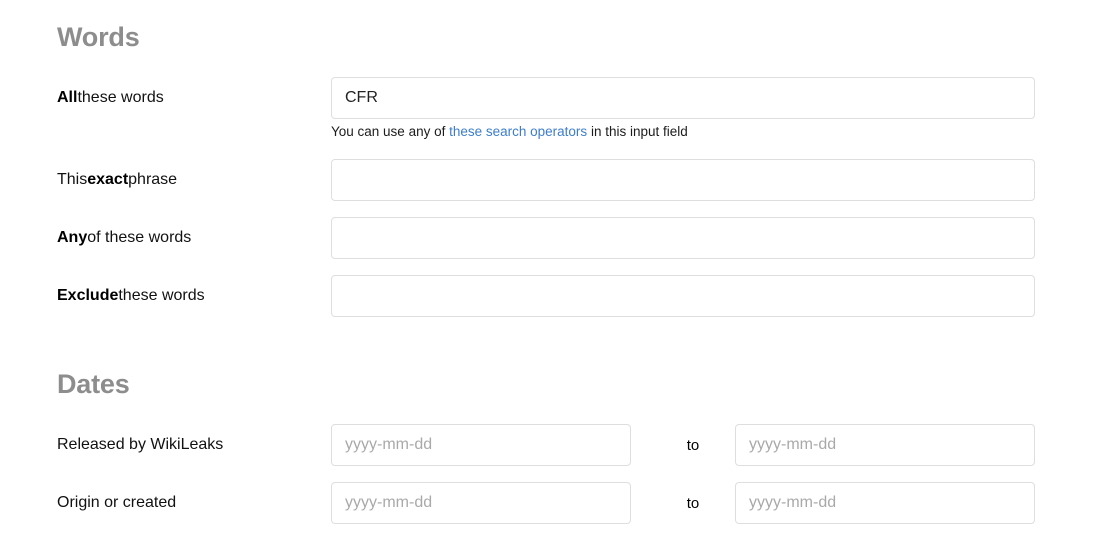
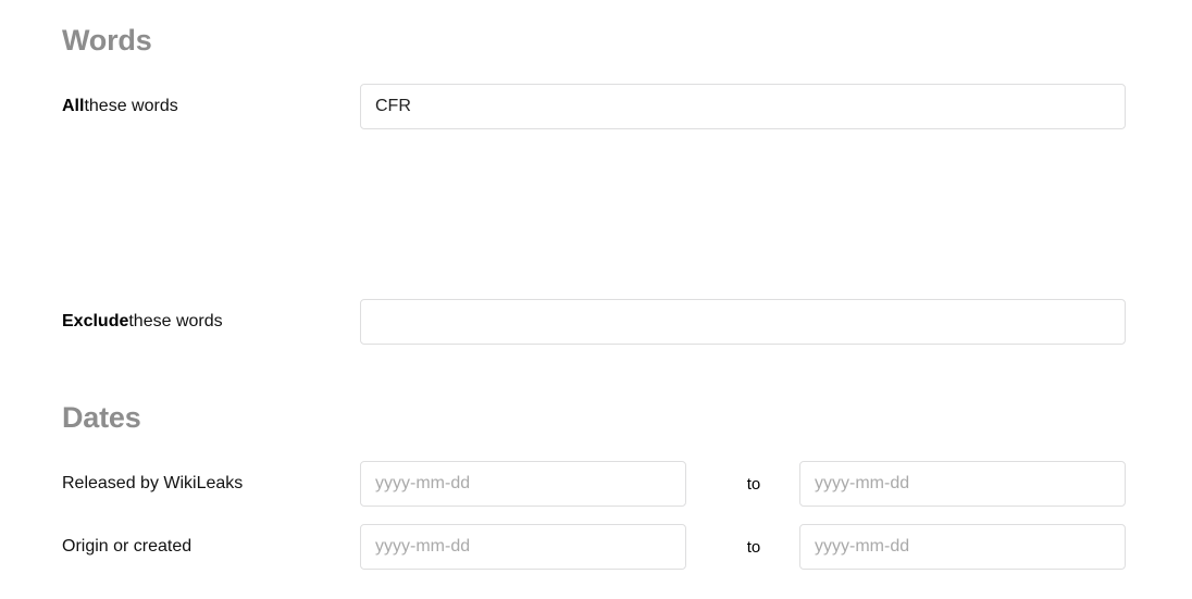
  Words
  All
  these words
  CFR
- You can use any of these search operators in this input field
- This
- exact
- phrase
- Any
- of these words
  Exclude
  these words
  Dates
  Released by WikiLeaks
  yyyy-mm-dd
  to
  yyyy-mm-dd
  Origin or created
  yyyy-mm-dd
  to
  yyyy-mm-dd
